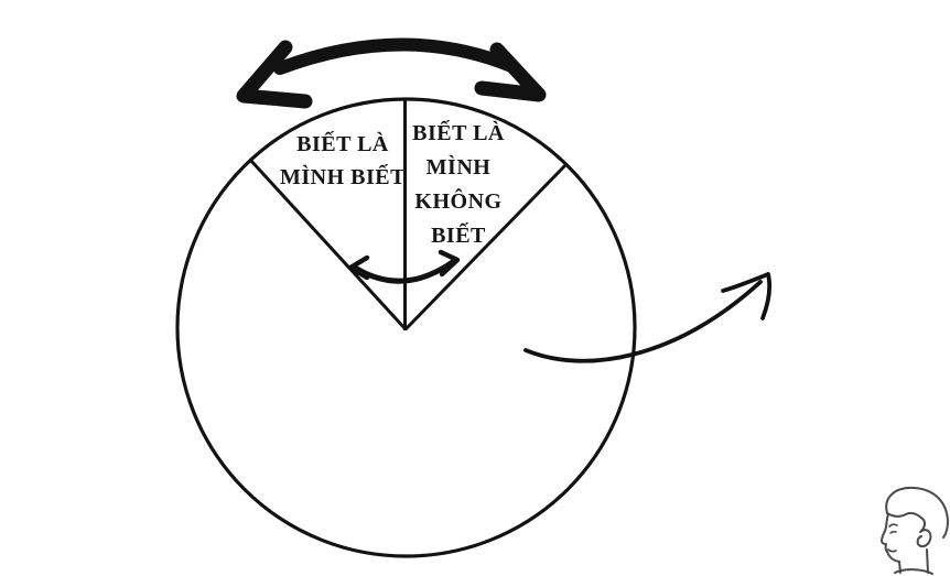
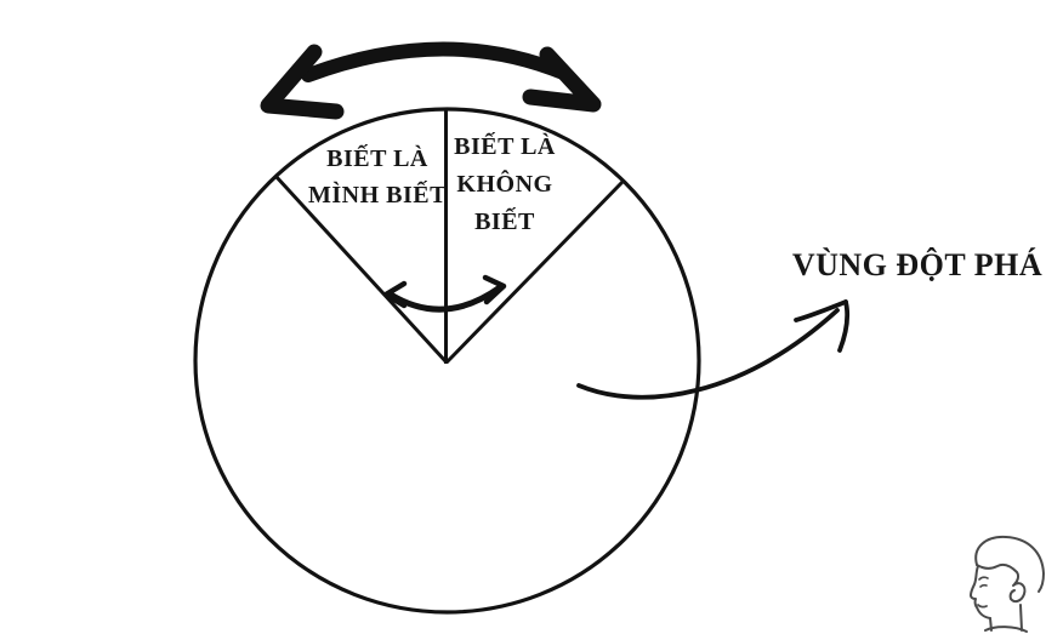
  BIẾT LÀ
  MÌNH BIẾT
  BIẾT LÀ
- MÌNH
  KHÔNG
  BIẾT
+ VÙNG ĐỘT PHÁ
